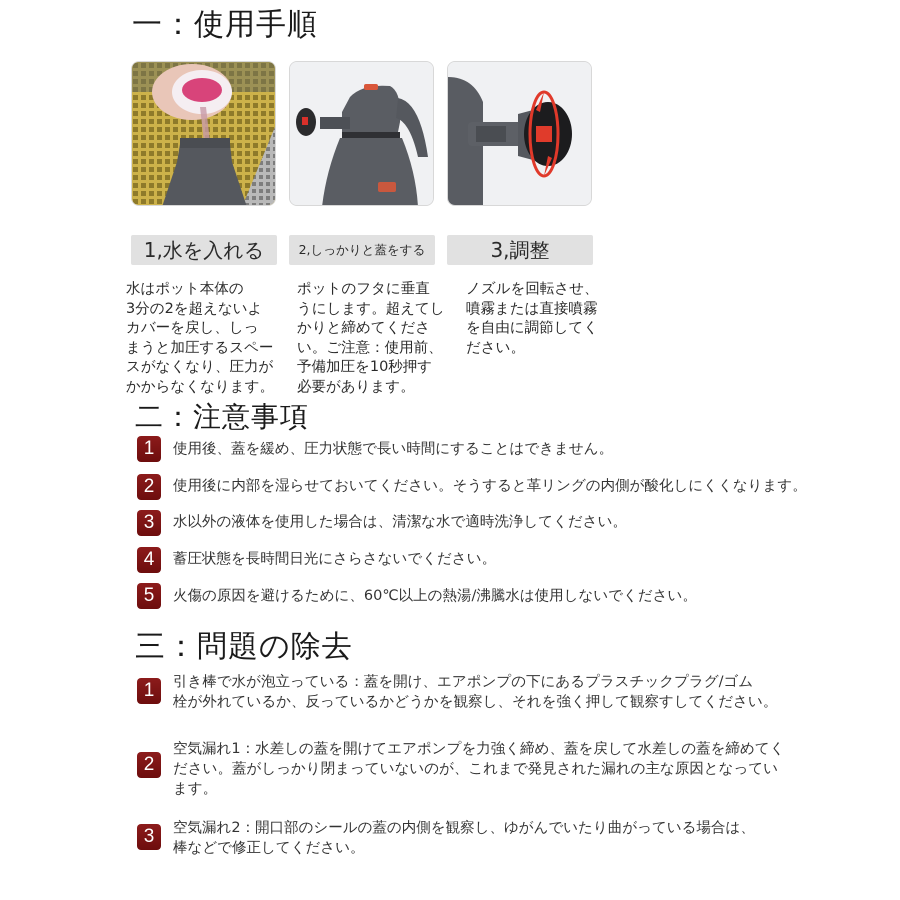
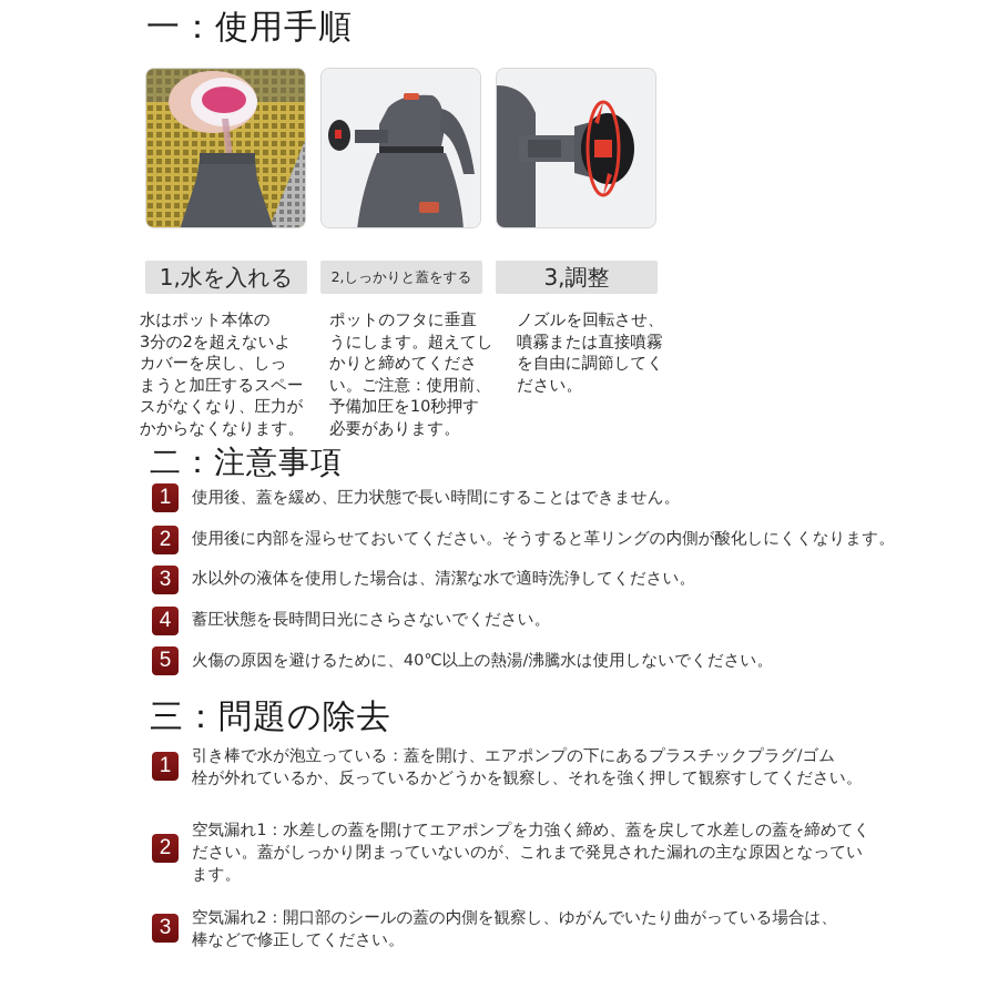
  一：使用手順
  1,水を入れる
  2,しっかりと蓋をする
  3,調整
  水はポット本体の
  3分の2を超えないよ
  カバーを戻し、しっ
  まうと加圧するスペー
  スがなくなり、圧力が
  かからなくなります。
  ポットのフタに垂直
  うにします。超えてし
  かりと締めてくださ
  い。ご注意：使用前、
  予備加圧を10秒押す
  必要があります。
  ノズルを回転させ、
  噴霧または直接噴霧
  を自由に調節してく
  ださい。
  二：注意事項
  1
  使用後、蓋を緩め、圧力状態で長い時間にすることはできません。
  2
  使用後に内部を湿らせておいてください。そうすると革リングの内側が酸化しにくくなります。
  3
  水以外の液体を使用した場合は、清潔な水で適時洗浄してください。
  4
  蓄圧状態を長時間日光にさらさないでください。
  5
- 火傷の原因を避けるために、60℃以上の熱湯/沸騰水は使用しないでください。
+ 火傷の原因を避けるために、40℃以上の熱湯/沸騰水は使用しないでください。
  三：問題の除去
  1
  引き棒で水が泡立っている：蓋を開け、エアポンプの下にあるプラスチックプラグ/ゴム
  栓が外れているか、反っているかどうかを観察し、それを強く押して観察すしてください。
  2
  空気漏れ1：水差しの蓋を開けてエアポンプを力強く締め、蓋を戻して水差しの蓋を締めてく
  ださい。蓋がしっかり閉まっていないのが、これまで発見された漏れの主な原因となってい
  ます。
  3
  空気漏れ2：開口部のシールの蓋の内側を観察し、ゆがんでいたり曲がっている場合は、
  棒などで修正してください。
